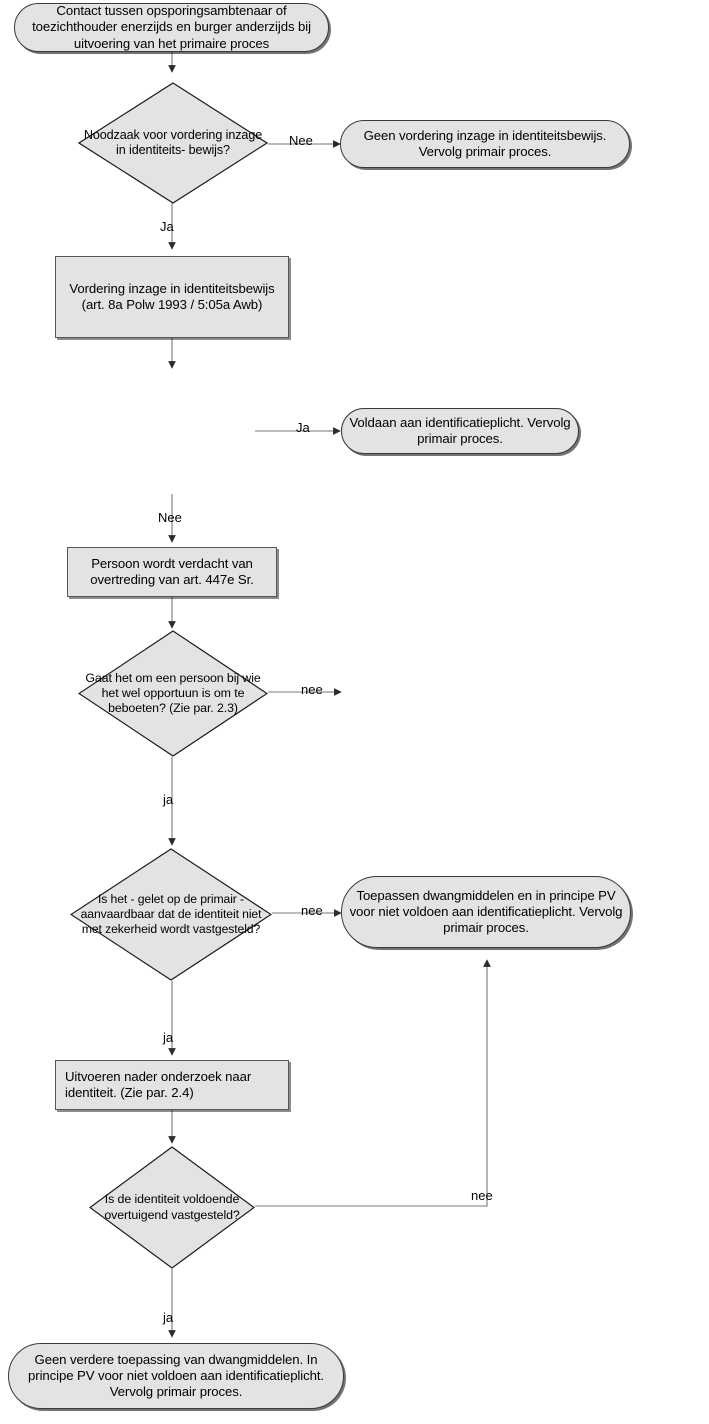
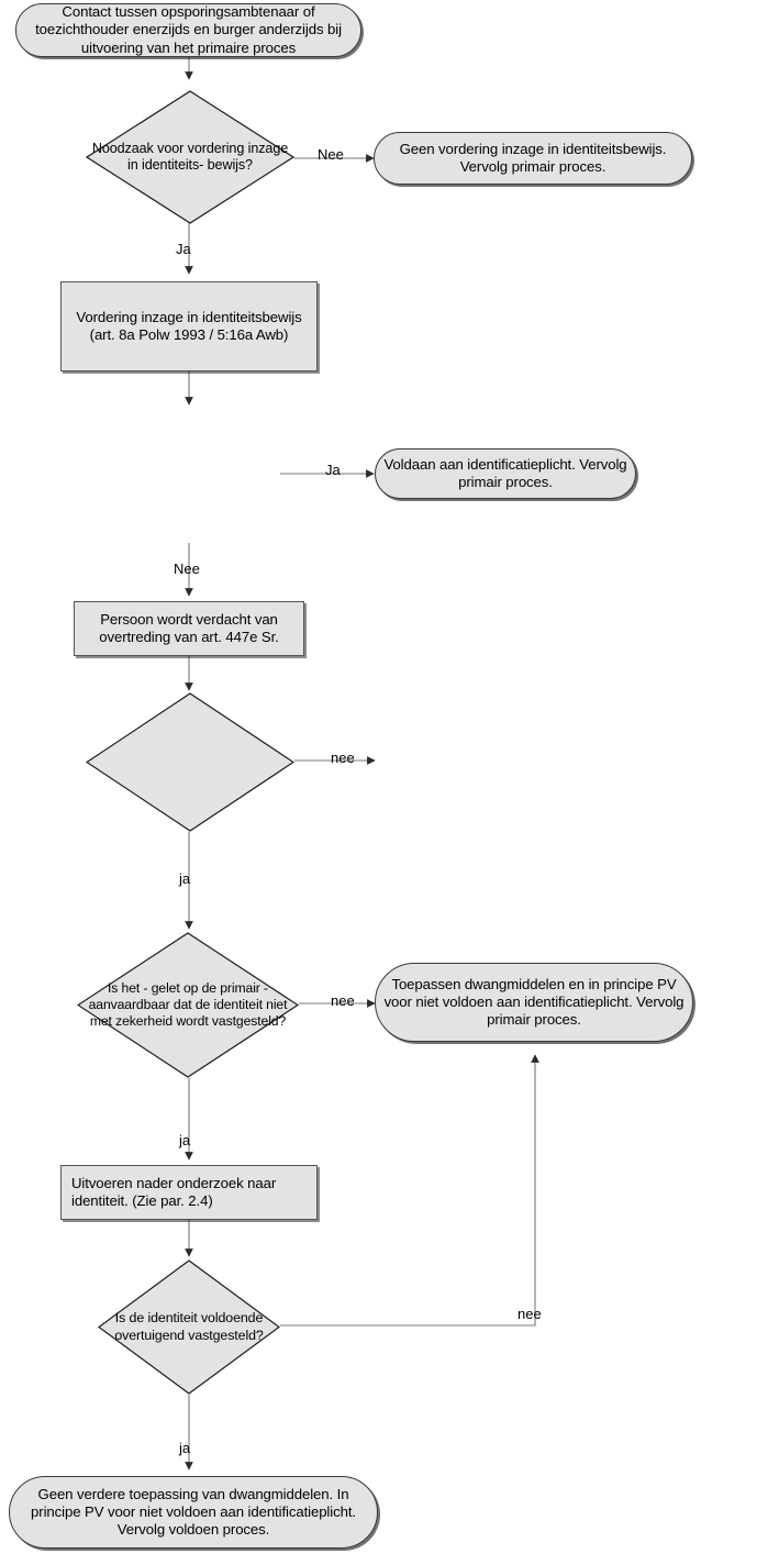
  Contact tussen opsporingsambtenaar of toezichthouder enerzijds en burger anderzijds bij uitvoering van het primaire proces
  Noodzaak voor vordering inzage in identiteits- bewijs?
  Geen vordering inzage in identiteitsbewijs. Vervolg primair proces.
- Vordering inzage in identiteitsbewijs (art. 8a Polw 1993 / 5:05a Awb)
+ Vordering inzage in identiteitsbewijs (art. 8a Polw 1993 / 5:16a Awb)
  Voldaan aan identificatieplicht. Vervolg primair proces.
  Persoon wordt verdacht van overtreding van art. 447e Sr.
- Gaat het om een persoon bij wie het wel opportuun is om te beboeten? (Zie par. 2.3)
  Is het - gelet op de primair - aanvaardbaar dat de identiteit niet met zekerheid wordt vastgesteld?
  Toepassen dwangmiddelen en in principe PV voor niet voldoen aan identificatieplicht. Vervolg primair proces.
  Uitvoeren nader onderzoek naar identiteit. (Zie par. 2.4)
  Is de identiteit voldoende overtuigend vastgesteld?
- Geen verdere toepassing van dwangmiddelen. In principe PV voor niet voldoen aan identificatieplicht. Vervolg primair proces.
+ Geen verdere toepassing van dwangmiddelen. In principe PV voor niet voldoen aan identificatieplicht. Vervolg voldoen proces.
  Nee
  Ja
  Ja
  Nee
  nee
  ja
  nee
  ja
  nee
  ja
